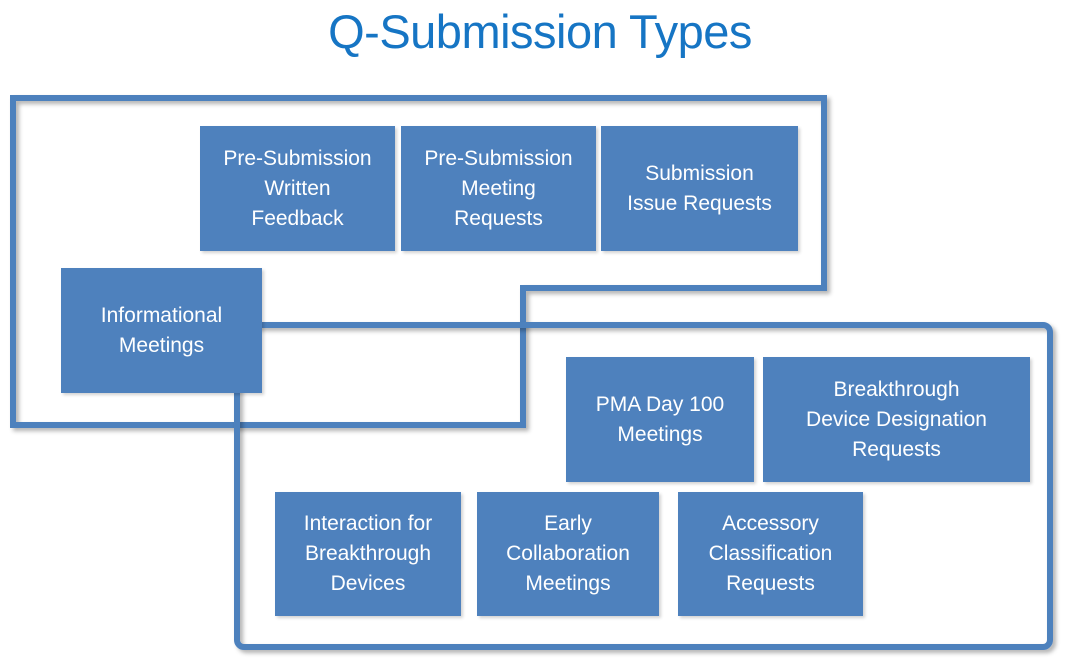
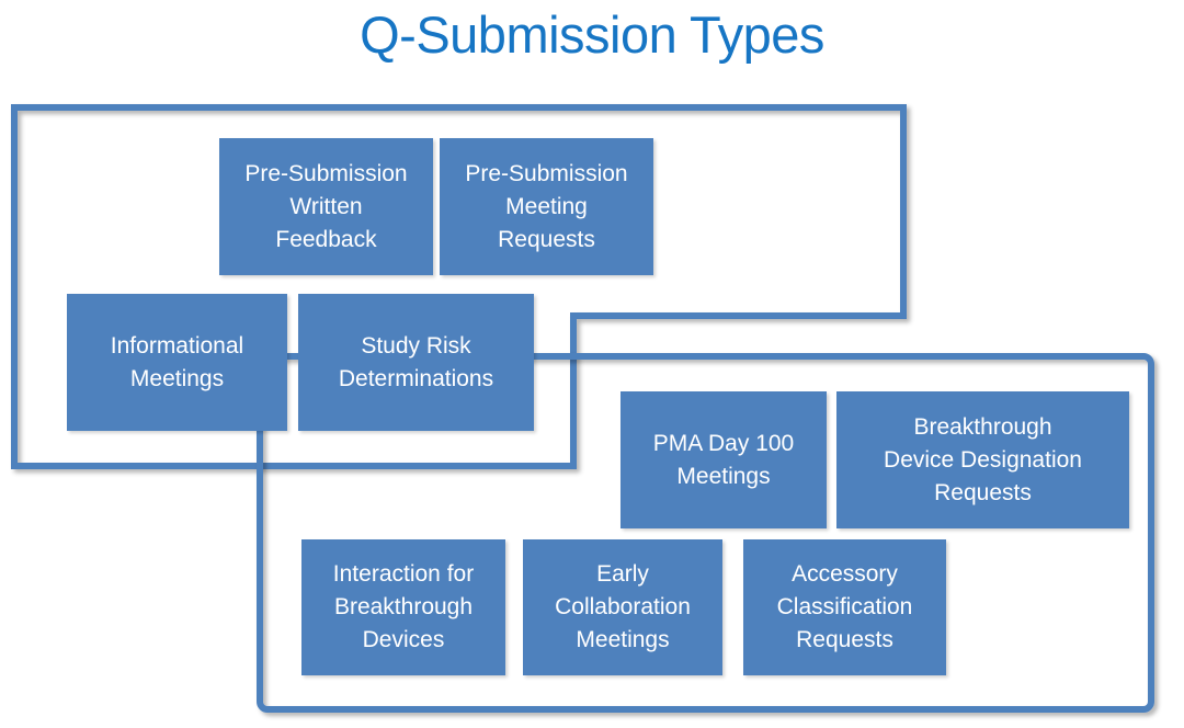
  Q-Submission Types
  Pre-Submission
  Written
  Feedback
  Pre-Submission
  Meeting
  Requests
- Submission
- Issue Requests
  Informational
  Meetings
+ Study Risk
+ Determinations
  PMA Day 100
  Meetings
  Breakthrough
  Device Designation
  Requests
  Interaction for
  Breakthrough
  Devices
  Early
  Collaboration
  Meetings
  Accessory
  Classification
  Requests
